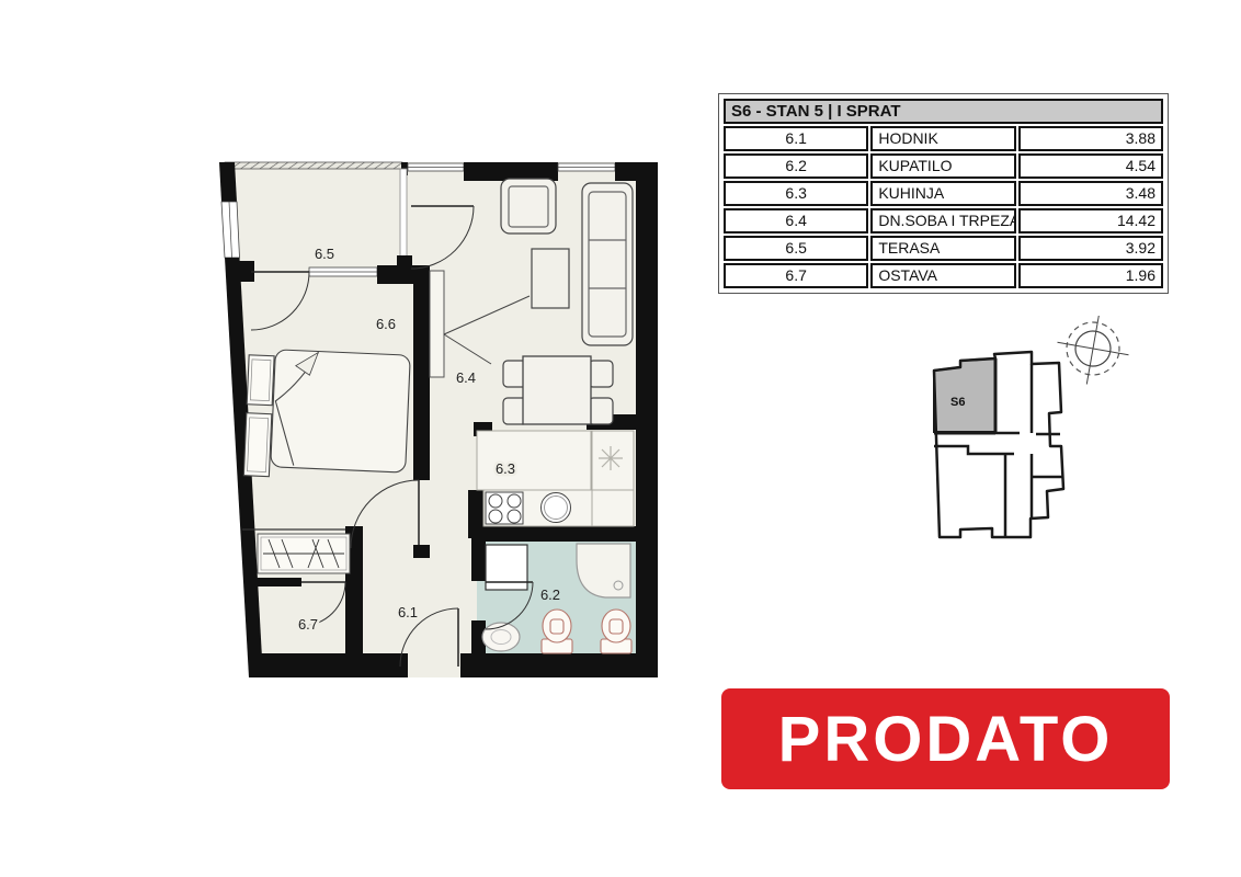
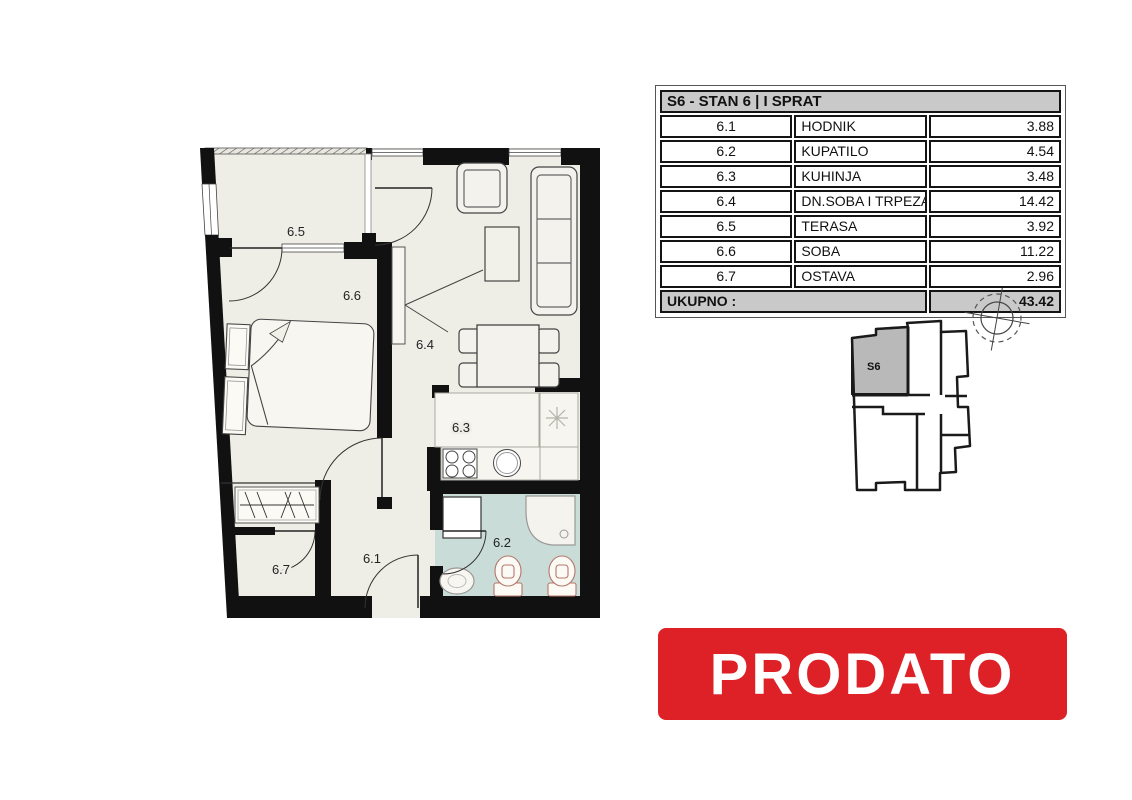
  6.5
  6.6
  6.4
  6.3
  6.2
  6.1
  6.7
- S6 - STAN 5 | I SPRAT
+ S6 - STAN 6 | I SPRAT
  6.1	HODNIK	3.88
  6.2	KUPATILO	4.54
  6.3	KUHINJA	3.48
  6.4	DN.SOBA I TRPEZA	14.42
  6.5	TERASA	3.92
+ 6.6	SOBA	11.22
- 6.7	OSTAVA	1.96
+ 6.7	OSTAVA	2.96
+ UKUPNO :	43.42
  S6
  PRODATO
